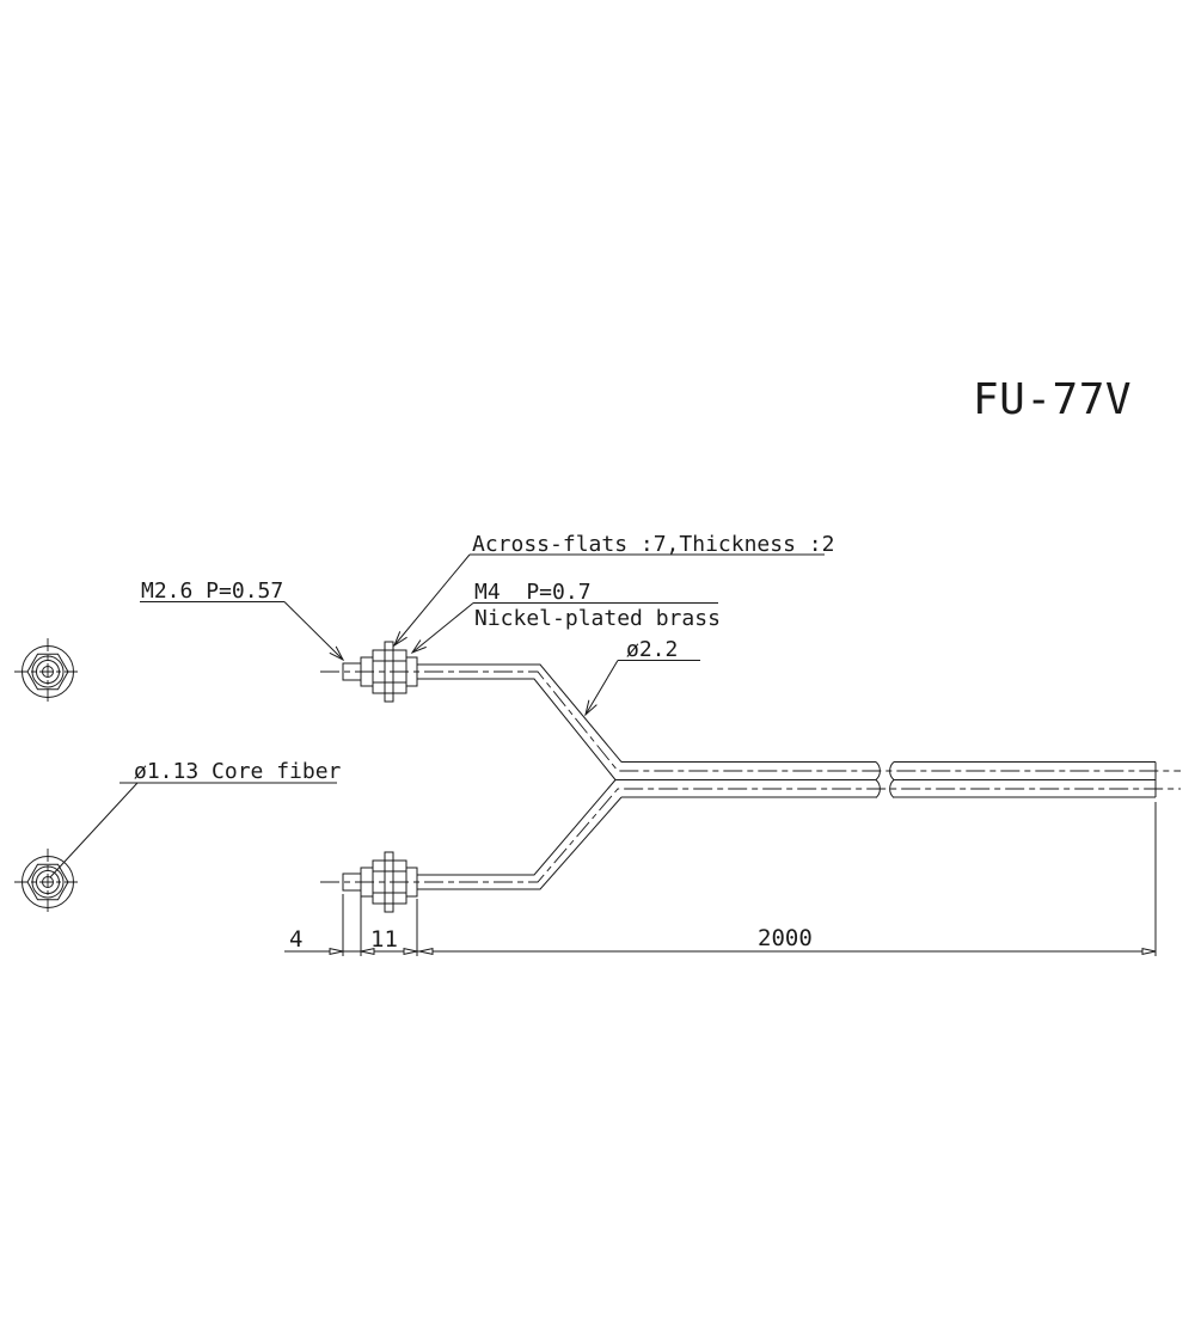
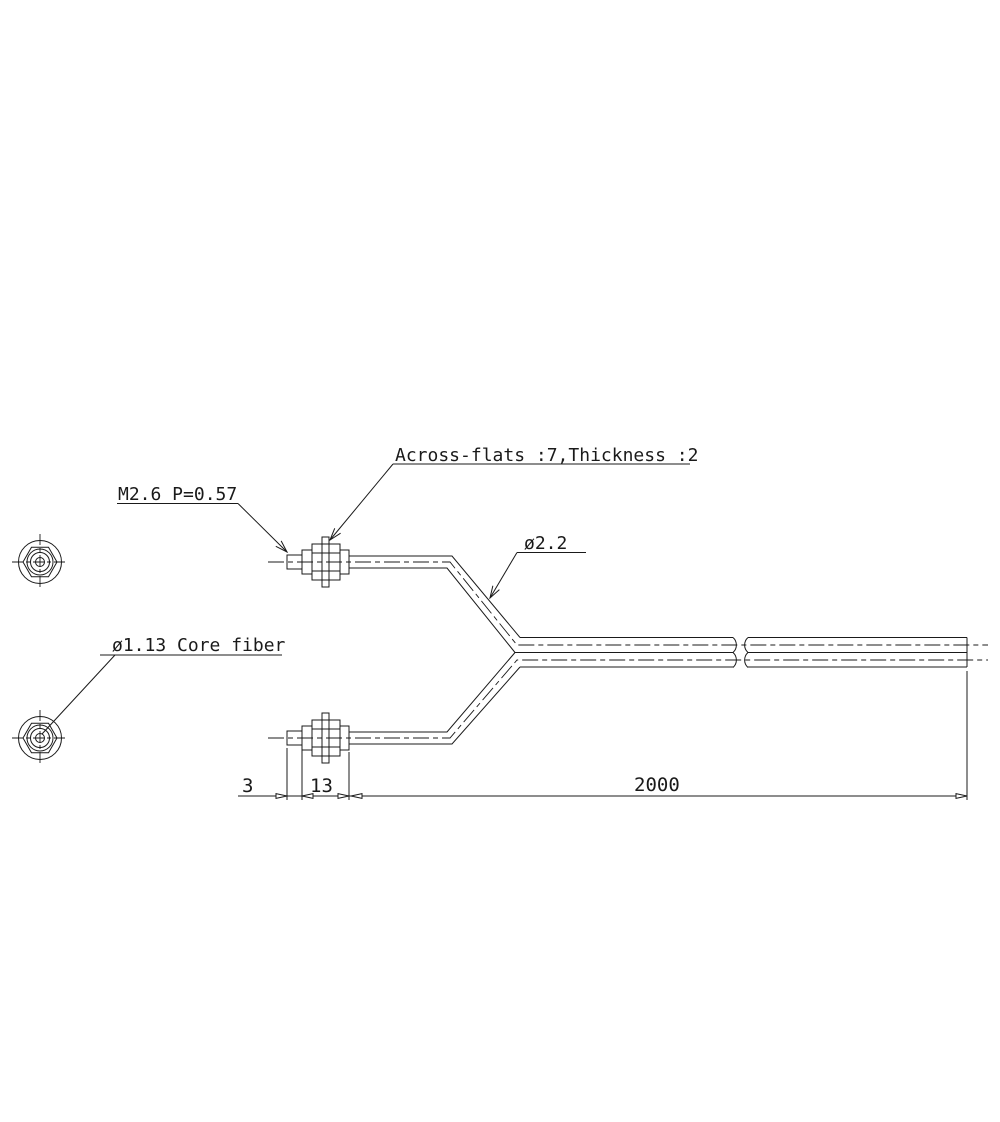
- FU-77V
  M2.6 P=0.57
  Across-flats :7,Thickness :2
- M4 P=0.7
- Nickel-plated brass
  ø2.2
  ø1.13 Core fiber
- 4
+ 3
- 11
+ 13
  2000
